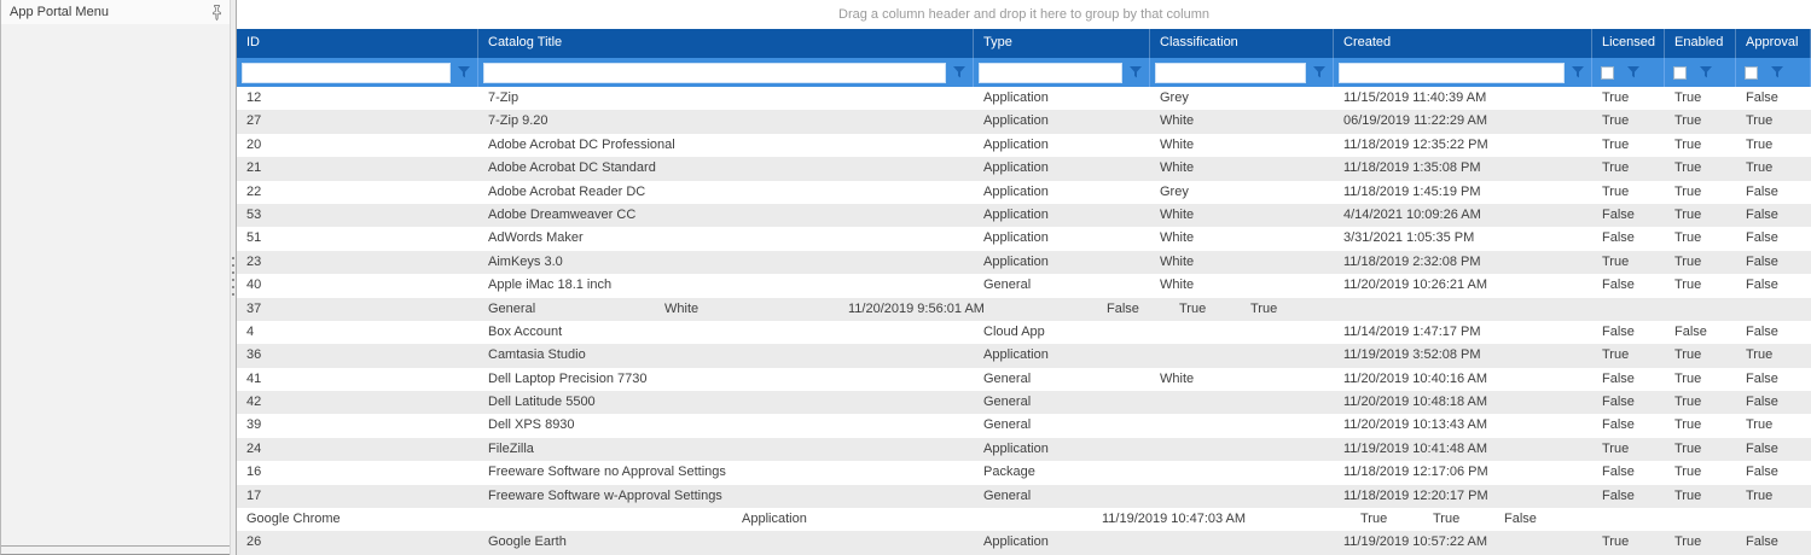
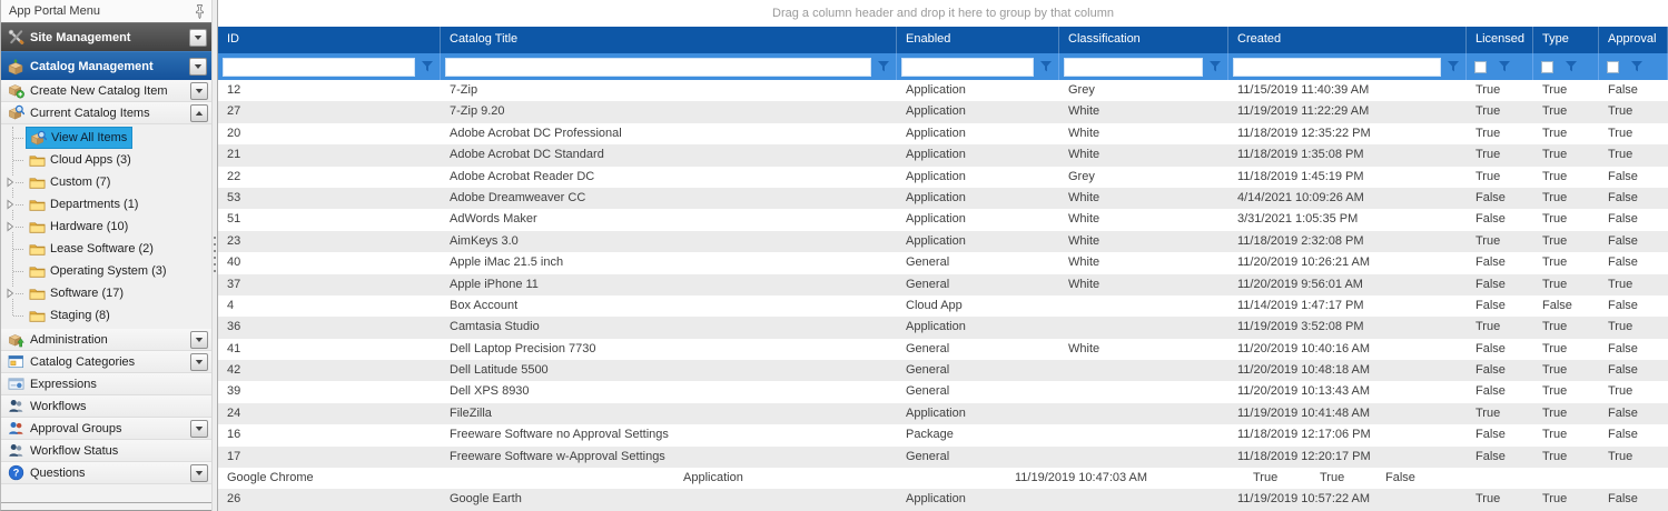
  App Portal Menu
+ Site Management
+ Catalog Management
+ Create New Catalog Item
+ Current Catalog Items
+ View All Items
+ Cloud Apps (3)
+ Custom (7)
+ Departments (1)
+ Hardware (10)
+ Lease Software (2)
+ Operating System (3)
+ Software (17)
+ Staging (8)
+ Administration
+ Catalog Categories
+ Expressions
+ Workflows
+ Approval Groups
+ Workflow Status
+ ?
+ Questions
  Drag a column header and drop it here to group by that column
  ID
  Catalog Title
- Type
+ Enabled
  Classification
  Created
  Licensed
- Enabled
+ Type
  Approval
  12
  7-Zip
  Application
  Grey
  11/15/2019 11:40:39 AM
  True
  True
  False
  27
  7-Zip 9.20
  Application
  White
- 06/19/2019 11:22:29 AM
+ 11/19/2019 11:22:29 AM
  True
  True
  True
  20
  Adobe Acrobat DC Professional
  Application
  White
  11/18/2019 12:35:22 PM
  True
  True
  True
  21
  Adobe Acrobat DC Standard
  Application
  White
  11/18/2019 1:35:08 PM
  True
  True
  True
  22
  Adobe Acrobat Reader DC
  Application
  Grey
  11/18/2019 1:45:19 PM
  True
  True
  False
  53
  Adobe Dreamweaver CC
  Application
  White
  4/14/2021 10:09:26 AM
  False
  True
  False
  51
  AdWords Maker
  Application
  White
  3/31/2021 1:05:35 PM
  False
  True
  False
  23
  AimKeys 3.0
  Application
  White
  11/18/2019 2:32:08 PM
  True
  True
  False
  40
- Apple iMac 18.1 inch
+ Apple iMac 21.5 inch
  General
  White
  11/20/2019 10:26:21 AM
  False
  True
  False
  37
+ Apple iPhone 11
  General
  White
  11/20/2019 9:56:01 AM
  False
  True
  True
  4
  Box Account
  Cloud App
  11/14/2019 1:47:17 PM
  False
  False
  False
  36
  Camtasia Studio
  Application
  11/19/2019 3:52:08 PM
  True
  True
  True
  41
  Dell Laptop Precision 7730
  General
  White
  11/20/2019 10:40:16 AM
  False
  True
  False
  42
  Dell Latitude 5500
  General
  11/20/2019 10:48:18 AM
  False
  True
  False
  39
  Dell XPS 8930
  General
  11/20/2019 10:13:43 AM
  False
  True
  True
  24
  FileZilla
  Application
  11/19/2019 10:41:48 AM
  True
  True
  False
  16
  Freeware Software no Approval Settings
  Package
  11/18/2019 12:17:06 PM
  False
  True
  False
  17
  Freeware Software w-Approval Settings
  General
  11/18/2019 12:20:17 PM
  False
  True
  True
  Google Chrome
  Application
  11/19/2019 10:47:03 AM
  True
  True
  False
  26
  Google Earth
  Application
  11/19/2019 10:57:22 AM
  True
  True
  False
